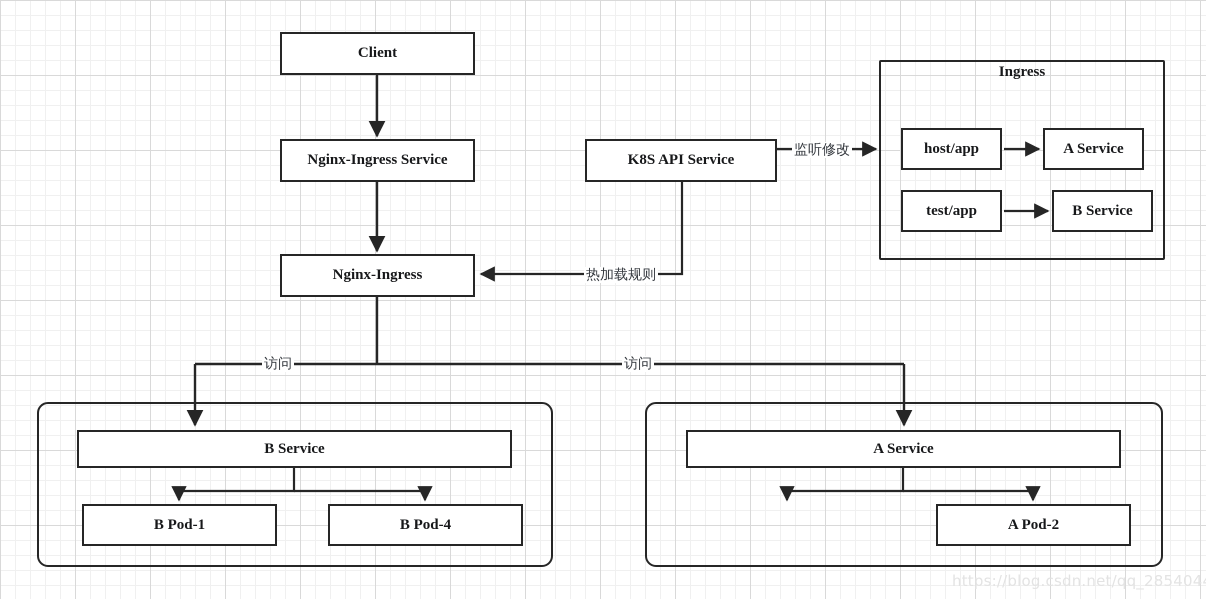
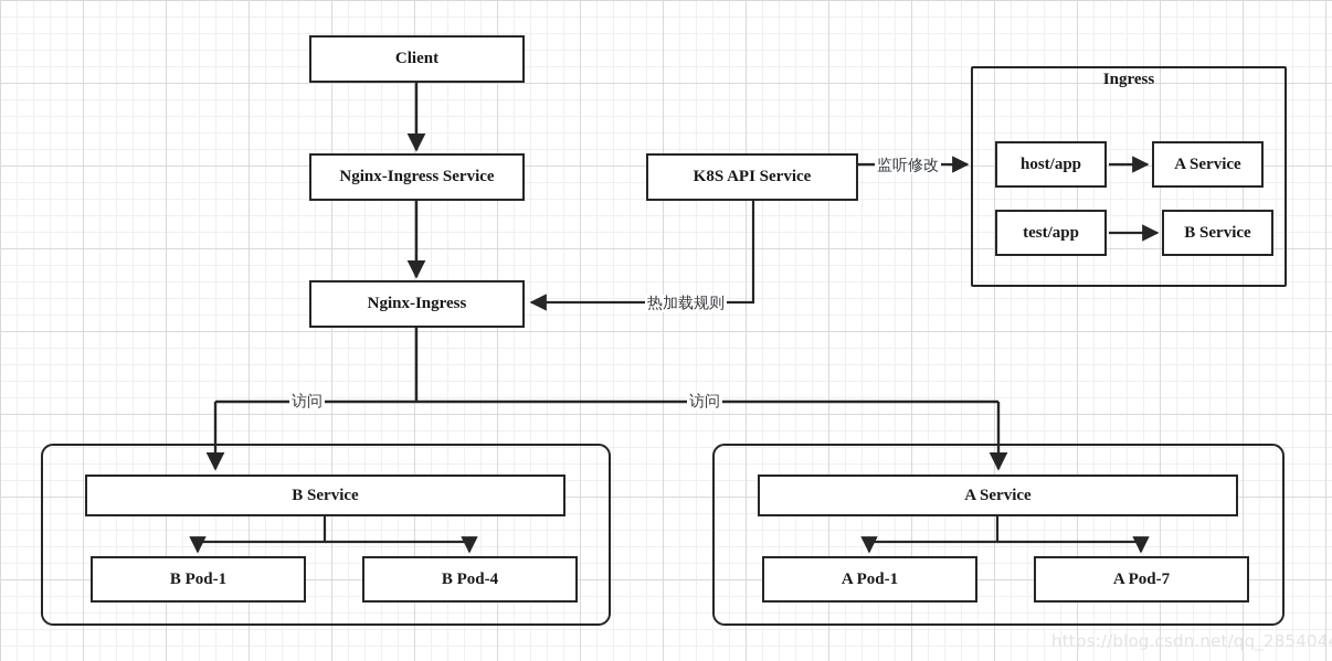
  Client
  Nginx-Ingress Service
  Nginx-Ingress
  K8S API Service
  Ingress
  host/app
  A Service
  test/app
  B Service
  B Service
  B Pod-1
  B Pod-4
  A Service
+ A Pod-1
- A Pod-2
+ A Pod-7
  监听修改
  热加载规则
  访问
  访问
  https://blog.csdn.net/qq_285404
